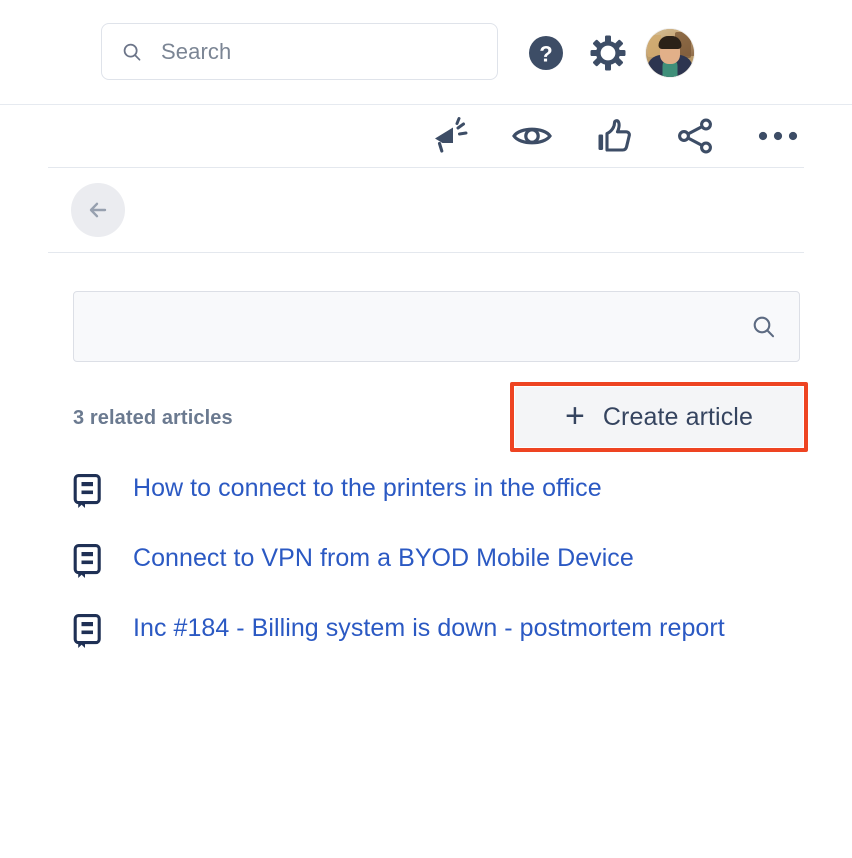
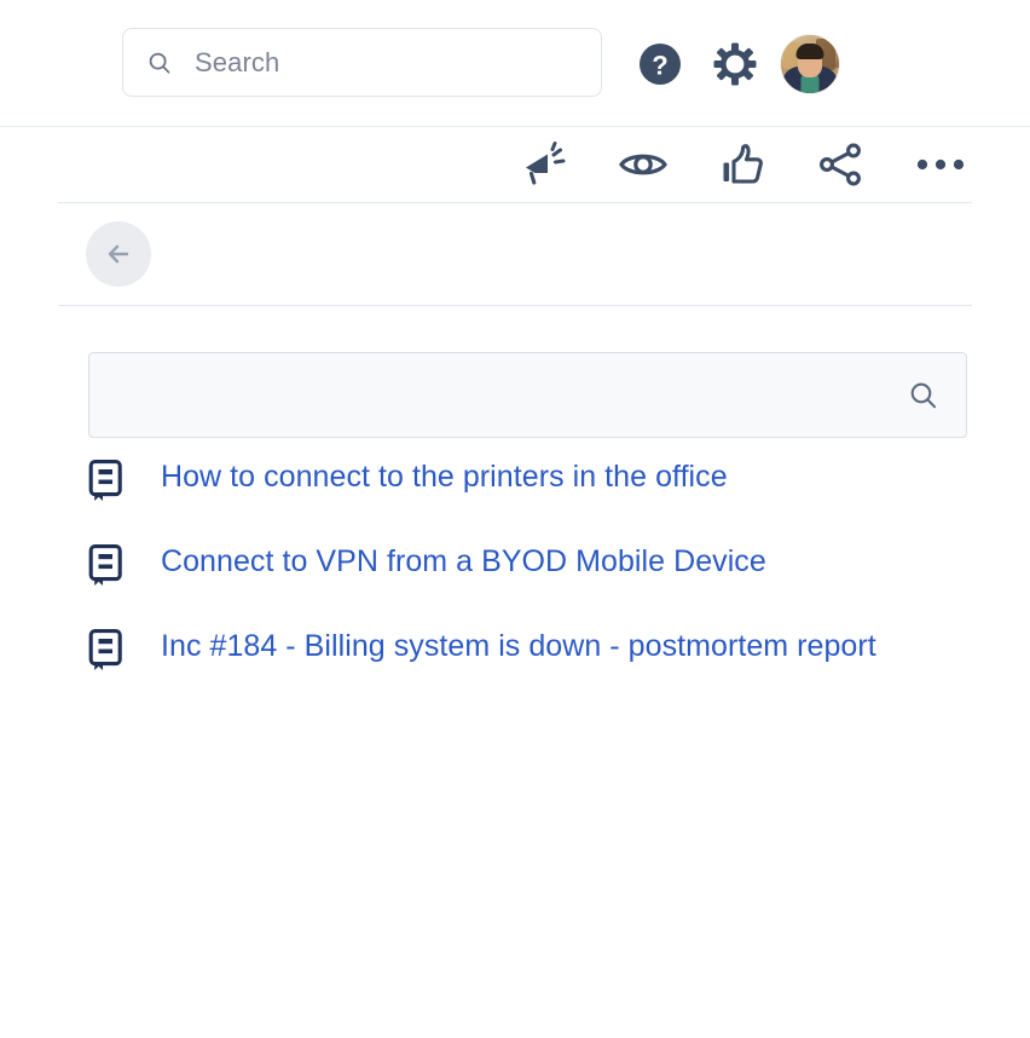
  Search
  ?
- 3 related articles
- +
- Create article
  How to connect to the printers in the office
  Connect to VPN from a BYOD Mobile Device
  Inc #184 - Billing system is down - postmortem report
